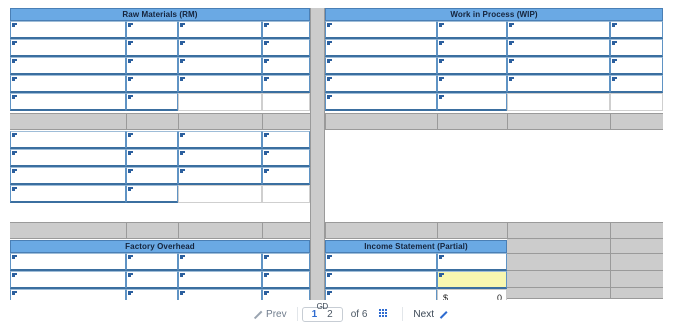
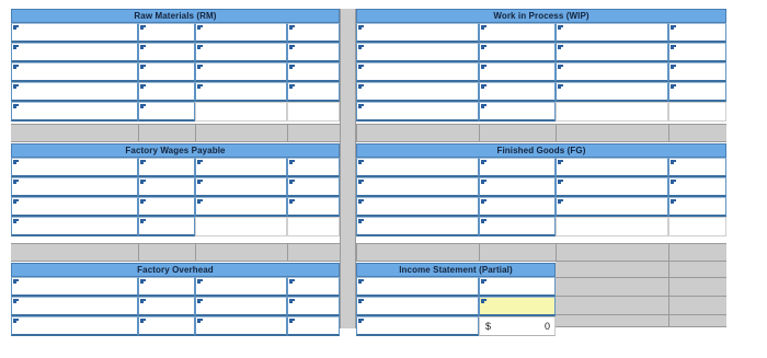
  Raw Materials (RM)
  Work in Process (WIP)
+ Factory Wages Payable
+ Finished Goods (FG)
  Factory Overhead
  Income Statement (Partial)
  $
  0
- Prev
- GD
- 1
- 2
- of 6
- Next
